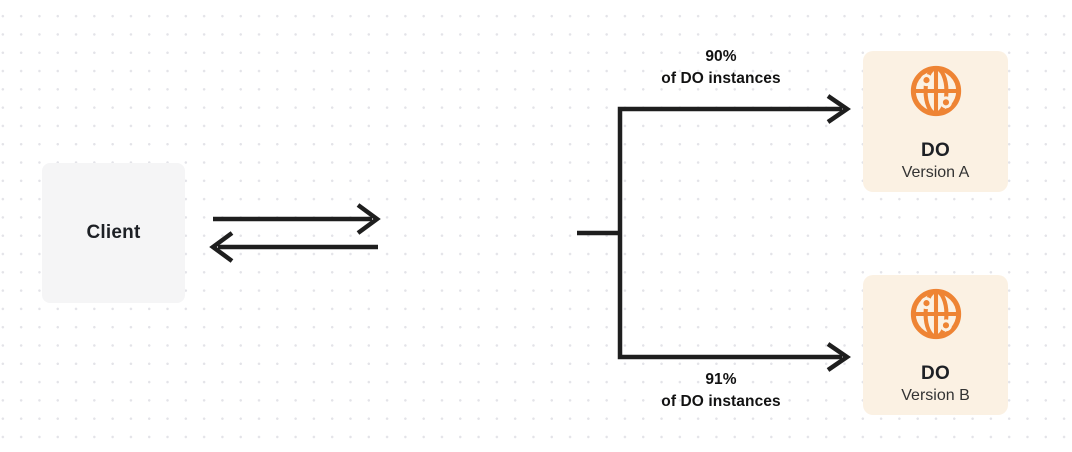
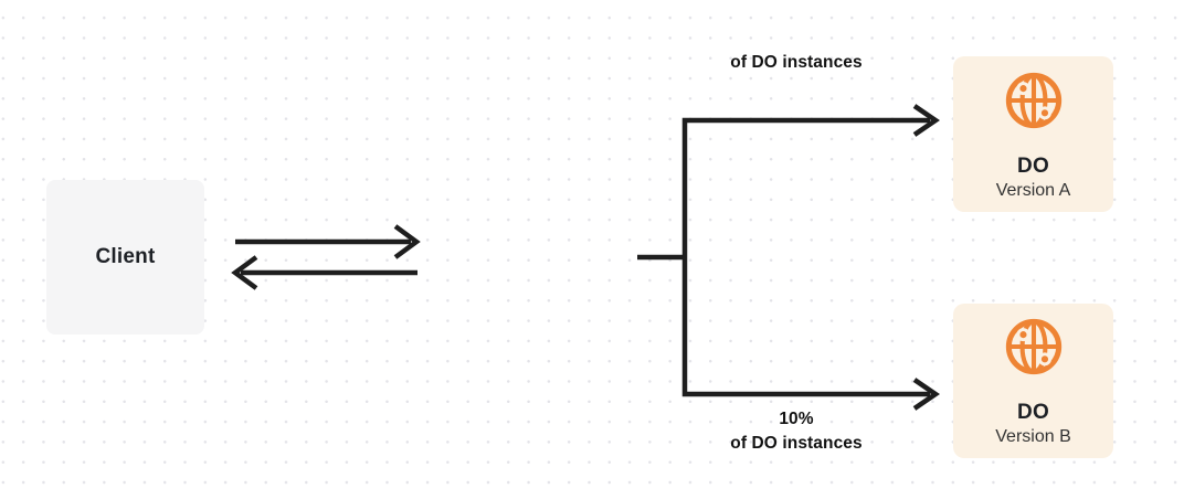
  Client
- 90%
  of DO instances
- 91%
+ 10%
  of DO instances
  DO
  Version A
  DO
  Version B
